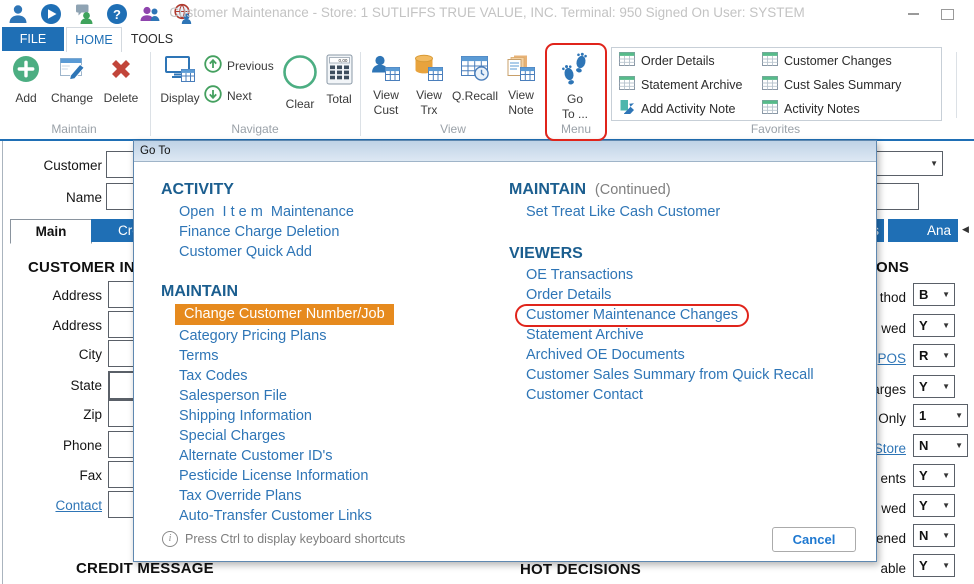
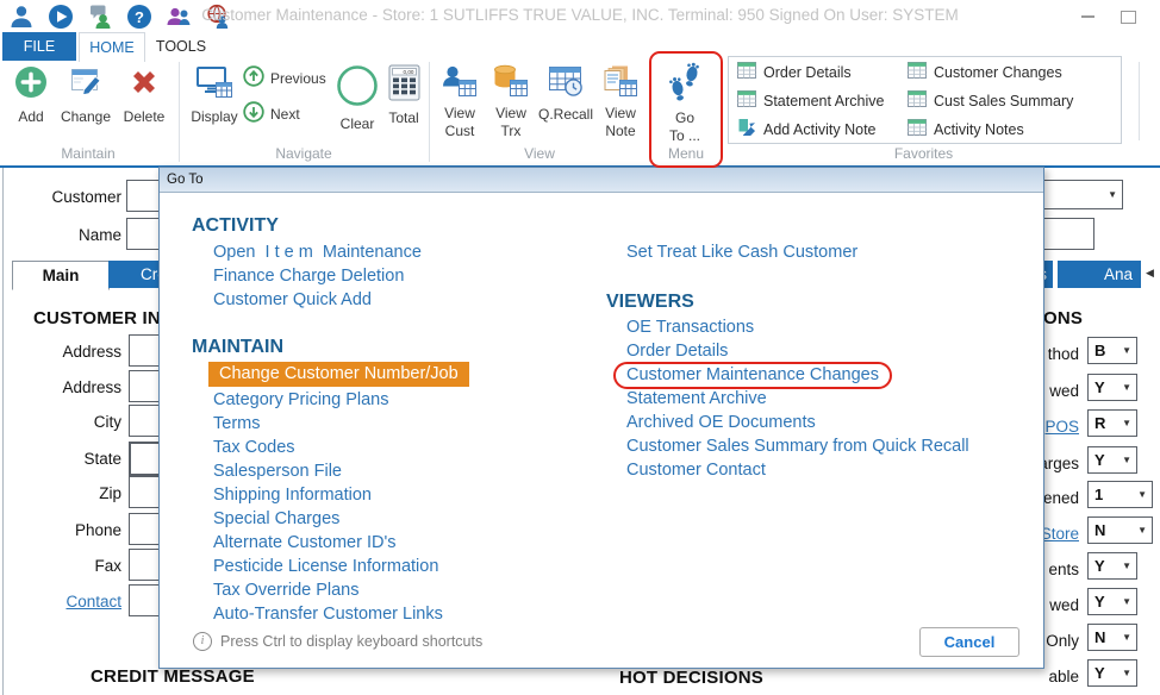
  ?
  Customer Maintenance - Store: 1 SUTLIFFS TRUE VALUE, INC. Terminal: 950 Signed On User: SYSTEM
  FILE
  HOME
  TOOLS
  Add
  Change
  Delete
  Maintain
  Display
  Previous
  Next
  Clear
  Total
  Navigate
  View
  Cust
  View
  Trx
  Q.Recall
  View
  Note
  View
  Go
  To ...
  Menu
  Order Details
  Statement Archive
  Add Activity Note
  Customer Changes
  Cust Sales Summary
  Activity Notes
  Favorites
  Customer
  ▼
  Name
  Main
  Ana
  ◀
  CUSTOMER IN
  ONS
  Address
  Address
  City
  State
  Zip
  Phone
  Fax
  Contact
  CREDIT MESSAGE
  HOT DECISIONS
  thod
  B
  ▼
  wed
  Y
  ▼
  POS
  R
  ▼
  rges
  Y
  ▼
- Only
+ ened
  1
  ▼
  Store
  N
  ▼
  ents
  Y
  ▼
  wed
  Y
  ▼
- ened
+ Only
  N
  ▼
  able
  Y
  ▼
  Go To
  ACTIVITY
  Open I t e m Maintenance
  Finance Charge Deletion
  Customer Quick Add
  MAINTAIN
  Change Customer Number/Job
  Category Pricing Plans
  Terms
  Tax Codes
  Salesperson File
  Shipping Information
  Special Charges
  Alternate Customer ID's
  Pesticide License Information
  Tax Override Plans
  Auto-Transfer Customer Links
  i
  Press Ctrl to display keyboard shortcuts
- MAINTAIN (Continued)
  Set Treat Like Cash Customer
  VIEWERS
  OE Transactions
  Order Details
  Customer Maintenance Changes
  Statement Archive
  Archived OE Documents
  Customer Sales Summary from Quick Recall
  Customer Contact
  Cancel
